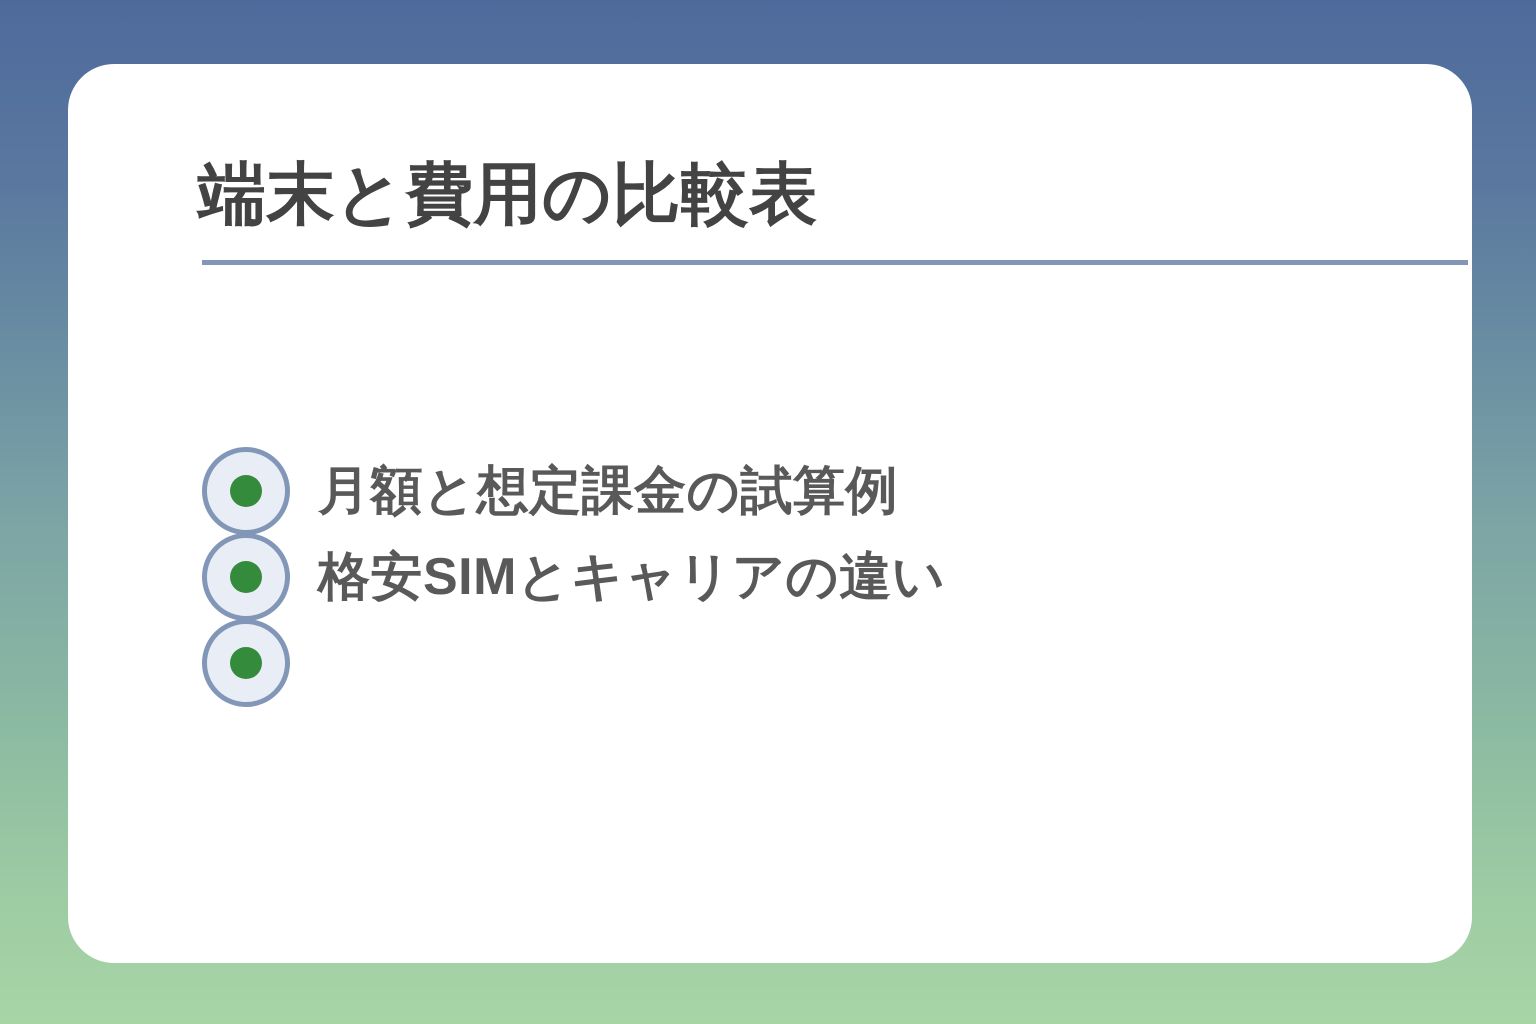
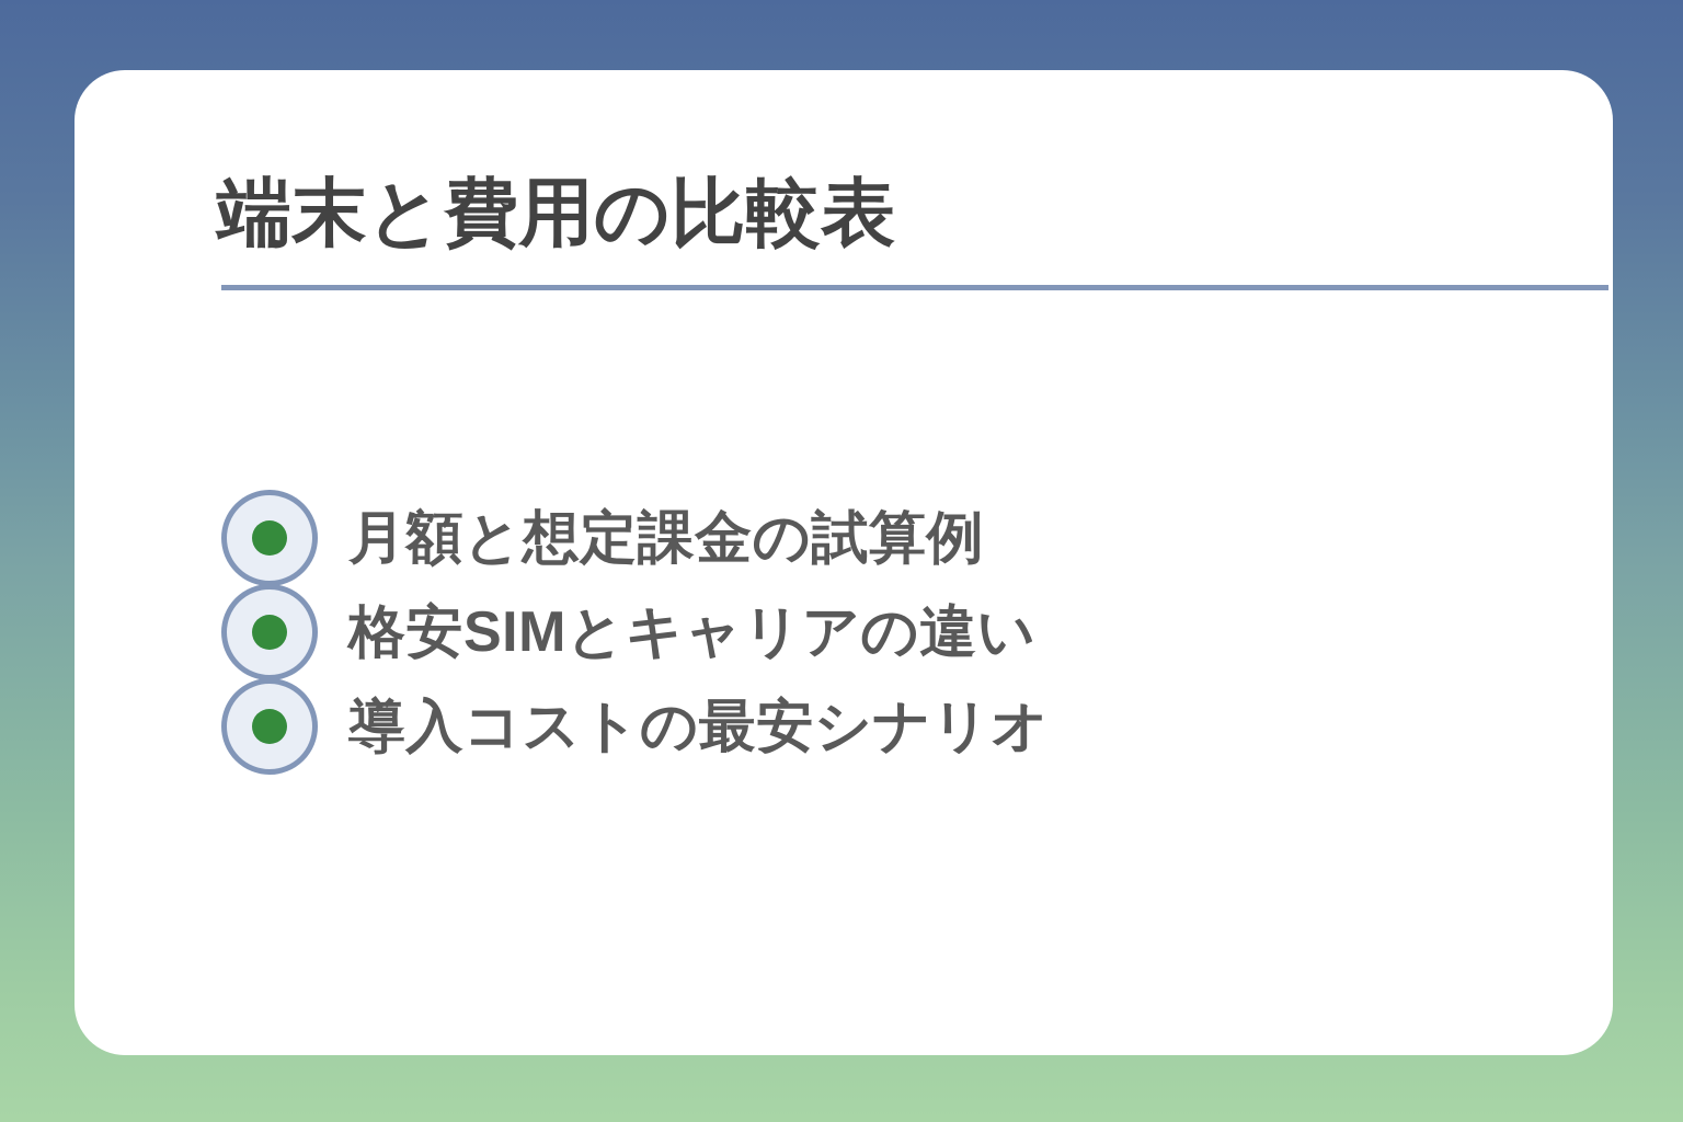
  端末と費用の比較表
  月額と想定課金の試算例
  格安SIMとキャリアの違い
+ 導入コストの最安シナリオ
